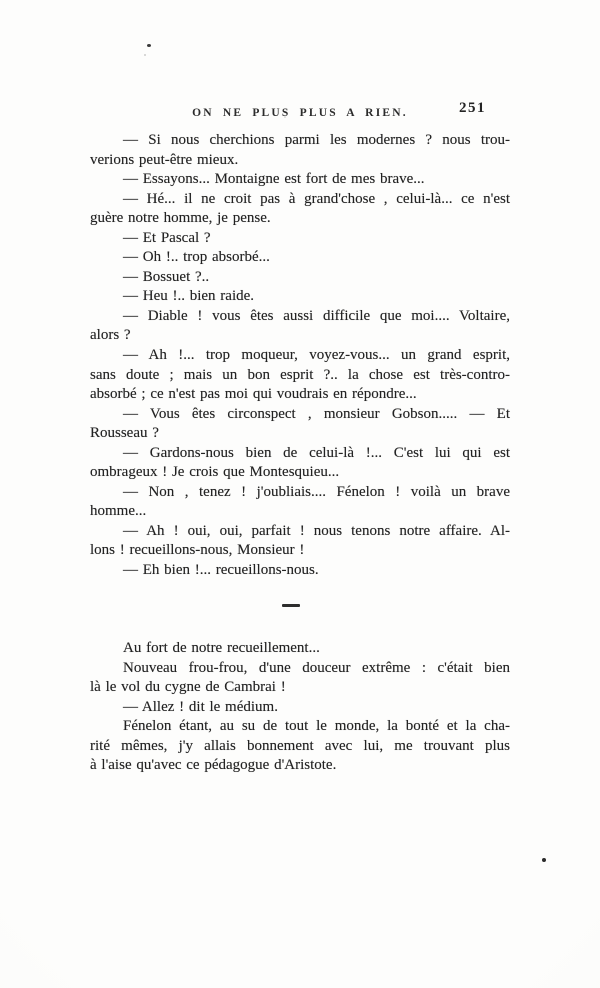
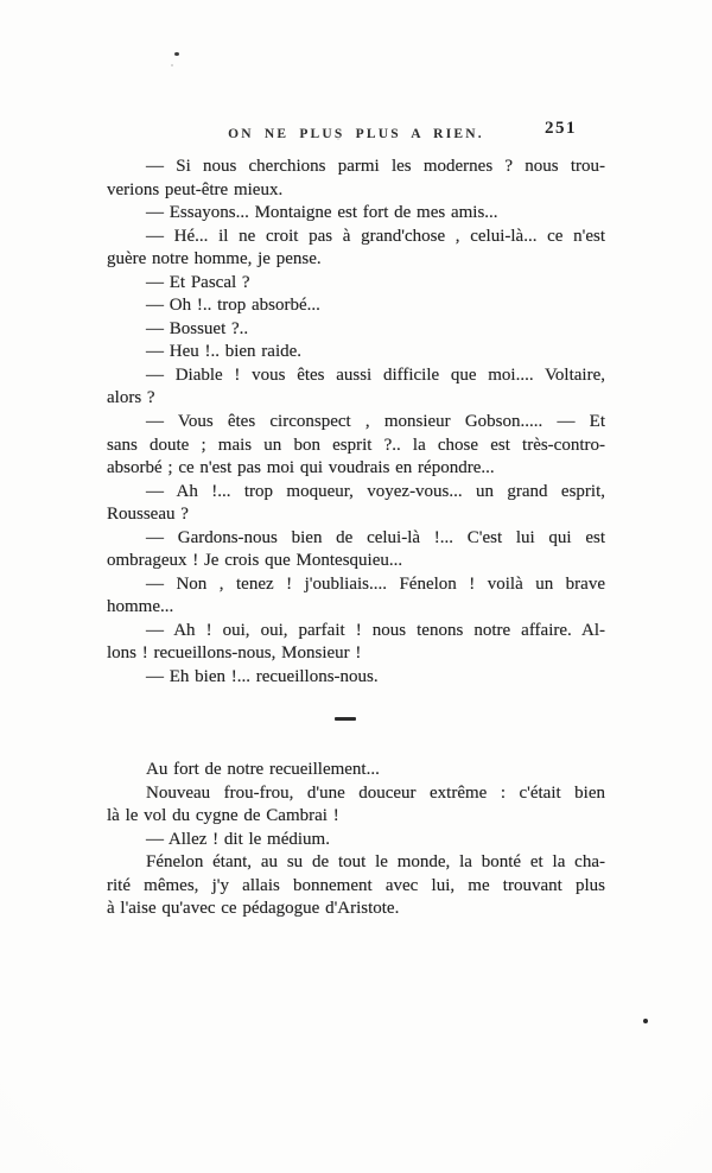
  ON NE PLUS PLUS A RIEN.
  251
  — Si nous cherchions parmi les modernes ? nous trou-
  verions peut-être mieux.
- — Essayons... Montaigne est fort de mes brave...
+ — Essayons... Montaigne est fort de mes amis...
  — Hé... il ne croit pas à grand'chose , celui-là... ce n'est
  guère notre homme, je pense.
  — Et Pascal ?
  — Oh !.. trop absorbé...
  — Bossuet ?..
  — Heu !.. bien raide.
  — Diable ! vous êtes aussi difficile que moi.... Voltaire,
  alors ?
- — Ah !... trop moqueur, voyez-vous... un grand esprit,
+ — Vous êtes circonspect , monsieur Gobson..... — Et
  sans doute ; mais un bon esprit ?.. la chose est très-contro-
  absorbé ; ce n'est pas moi qui voudrais en répondre...
- — Vous êtes circonspect , monsieur Gobson..... — Et
+ — Ah !... trop moqueur, voyez-vous... un grand esprit,
  Rousseau ?
  — Gardons-nous bien de celui-là !... C'est lui qui est
  ombrageux ! Je crois que Montesquieu...
  — Non , tenez ! j'oubliais.... Fénelon ! voilà un brave
  homme...
  — Ah ! oui, oui, parfait ! nous tenons notre affaire. Al-
  lons ! recueillons-nous, Monsieur !
  — Eh bien !... recueillons-nous.
  Au fort de notre recueillement...
  Nouveau frou-frou, d'une douceur extrême : c'était bien
  là le vol du cygne de Cambrai !
  — Allez ! dit le médium.
  Fénelon étant, au su de tout le monde, la bonté et la cha-
  rité mêmes, j'y allais bonnement avec lui, me trouvant plus
  à l'aise qu'avec ce pédagogue d'Aristote.
